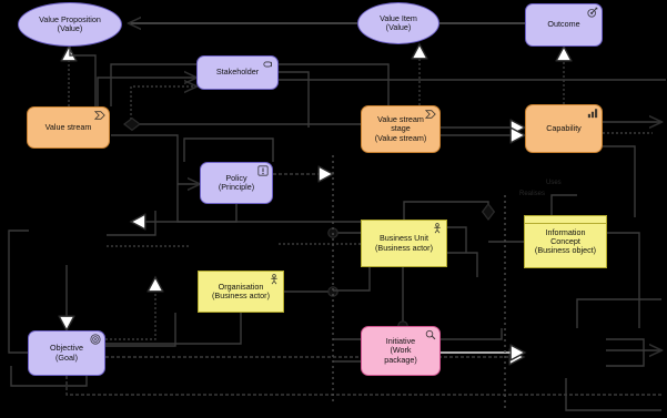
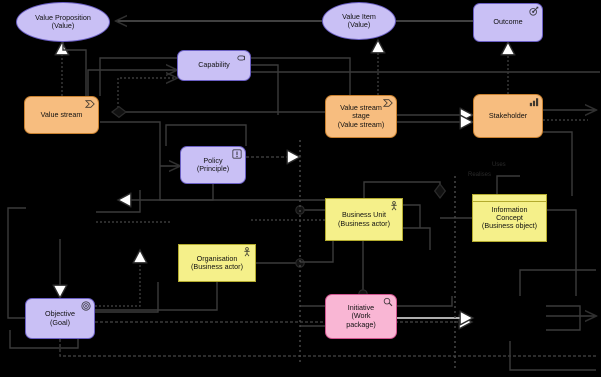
  Value Proposition
  (Value)
  Value Item
  (Value)
  Outcome
- Stakeholder
+ Capability
  Value stream
  Value stream
  stage
  (Value stream)
- Capability
+ Stakeholder
  Policy
  (Principle)
  Business Unit
  (Business actor)
  Information
  Concept
  (Business object)
  Organisation
  (Business actor)
  Objective
  (Goal)
  Initiative
  (Work
  package)
